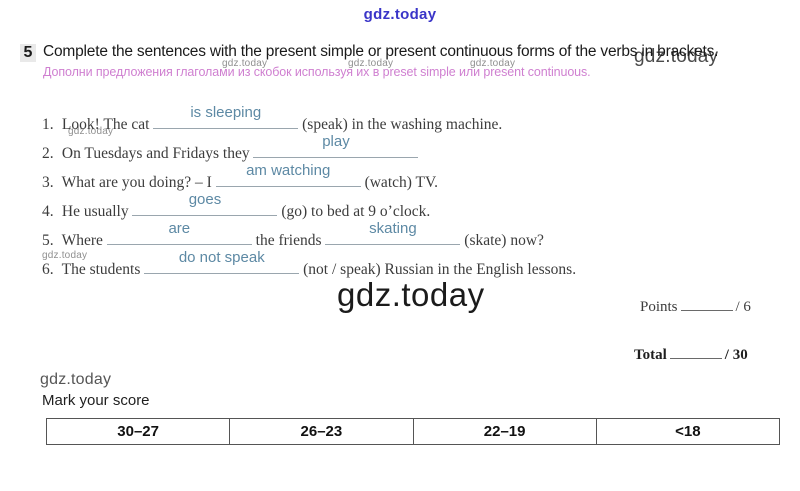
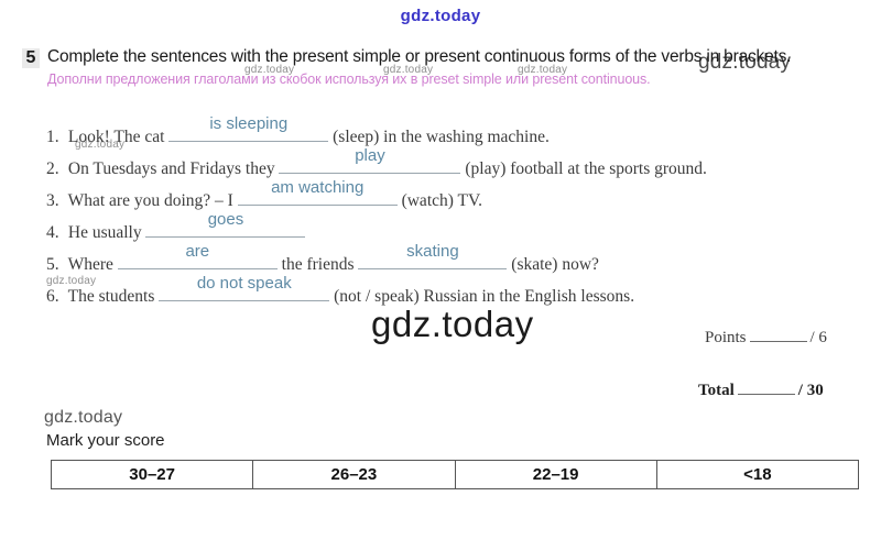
  gdz.today
  gdz.today
  gdz.today
  gdz.today
  gdz.today
  gdz.today
  gdz.today
  gdz.today
  gdz.today
  5
  Complete the sentences with the present simple or present continuous forms of the verbs in brackets.
  Дополни предложения глаголами из скобок используя их в preset simple или present continuous.
  1. Look! The cat
  is sleeping
- (speak) in the washing machine.
+ (sleep) in the washing machine.
  2. On Tuesdays and Fridays they
  play
+ (play) football at the sports ground.
  3. What are you doing? – I
  am watching
  (watch) TV.
  4. He usually
  goes
- (go) to bed at 9 o’clock.
  5. Where
  are
  the friends
  skating
  (skate) now?
  6. The students
  do not speak
  (not / speak) Russian in the English lessons.
  Points / 6
  Total / 30
  Mark your score
  30–27	26–23	22–19	<18
